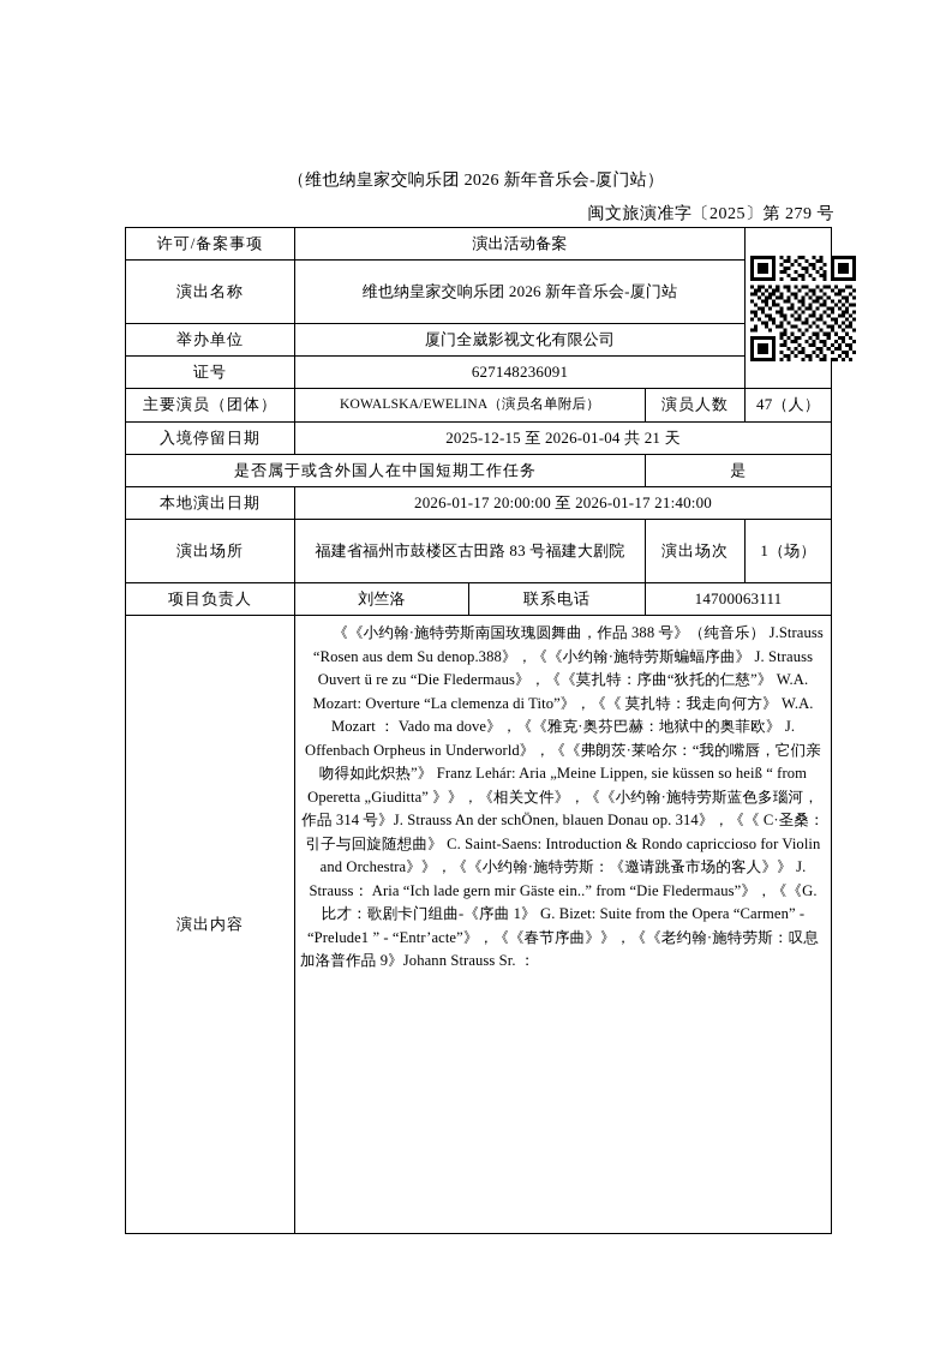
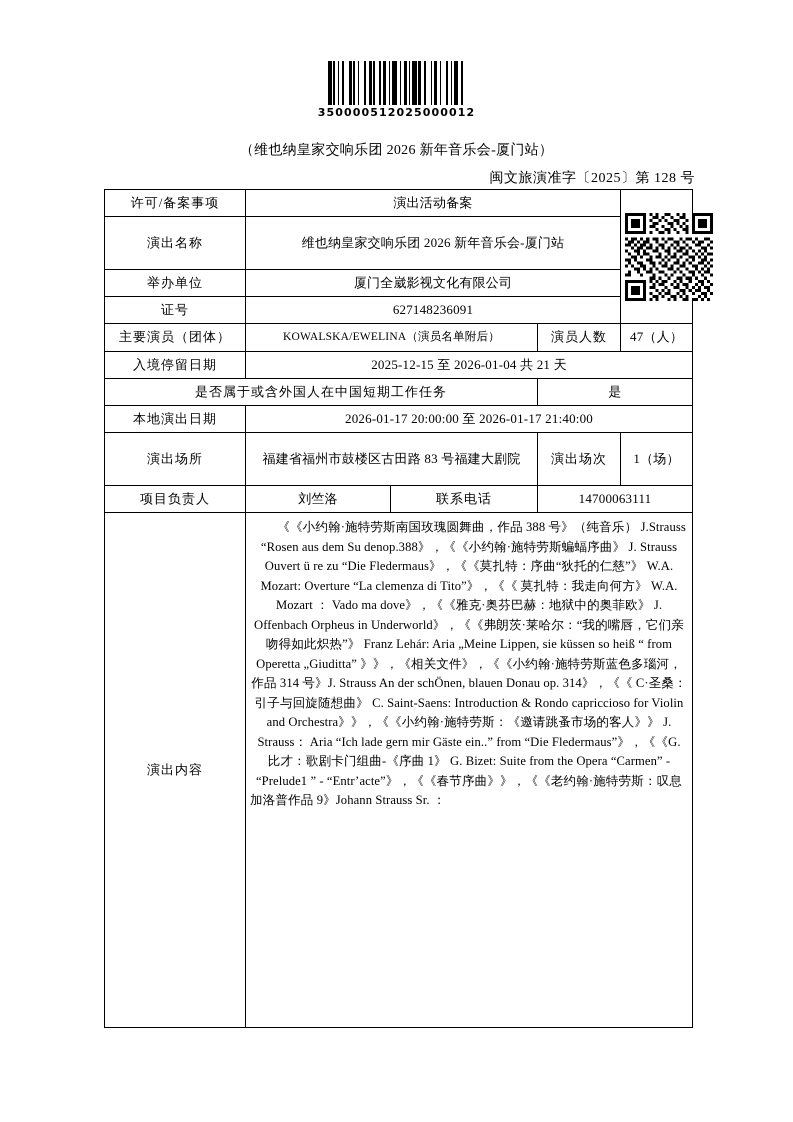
+ 350000512025000012
  （维也纳皇家交响乐团 2026 新年音乐会-厦门站）
- 闽文旅演准字〔2025〕第 279 号
+ 闽文旅演准字〔2025〕第 128 号
  许可/备案事项	演出活动备案
  演出名称	维也纳皇家交响乐团 2026 新年音乐会-厦门站
  举办单位	厦门全崴影视文化有限公司
  证号	627148236091
  主要演员（团体）	KOWALSKA/EWELINA（演员名单附后）	演员人数	47（人）
  入境停留日期	2025-12-15 至 2026-01-04 共 21 天
  是否属于或含外国人在中国短期工作任务	是
  本地演出日期	2026-01-17 20:00:00 至 2026-01-17 21:40:00
  演出场所	福建省福州市鼓楼区古田路 83 号福建大剧院	演出场次	1（场）
  项目负责人	刘竺洛	联系电话	14700063111
  演出内容	《《小约翰·施特劳斯南国玫瑰圆舞曲，作品 388 号》（纯音乐） J.Strauss “Rosen aus dem Su denop.388》，《《小约翰·施特劳斯蝙蝠序曲》 J. Strauss Ouvert ü re zu “Die Fledermaus》，《《莫扎特：序曲“狄托的仁慈”》 W.A. Mozart: Overture “La clemenza di Tito”》，《《 莫扎特：我走向何方》 W.A. Mozart ： Vado ma dove》，《《雅克·奥芬巴赫：地狱中的奥菲欧》 J. Offenbach Orpheus in Underworld》，《《弗朗茨·莱哈尔：“我的嘴唇，它们亲吻得如此炽热”》 Franz Lehár: Aria „Meine Lippen, sie küssen so heiß “ from Operetta „Giuditta” 》》，《相关文件》，《《小约翰·施特劳斯蓝色多瑙河，作品 314 号》J. Strauss An der schÖnen, blauen Donau op. 314》，《《 C·圣桑：引子与回旋随想曲》 C. Saint-Saens: Introduction & Rondo capriccioso for Violin and Orchestra》》，《《小约翰·施特劳斯：《邀请跳蚤市场的客人》》 J. Strauss： Aria “Ich lade gern mir Gäste ein..” from “Die Fledermaus”》，《《G. 比才：歌剧卡门组曲-《序曲 1》 G. Bizet: Suite from the Opera “Carmen” - “Prelude1 ” - “Entr’acte”》，《《春节序曲》》，《《老约翰·施特劳斯：叹息加洛普作品 9》Johann Strauss Sr. ：
